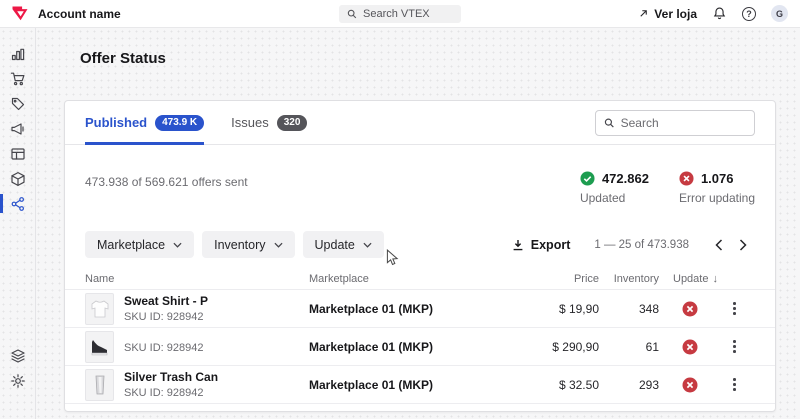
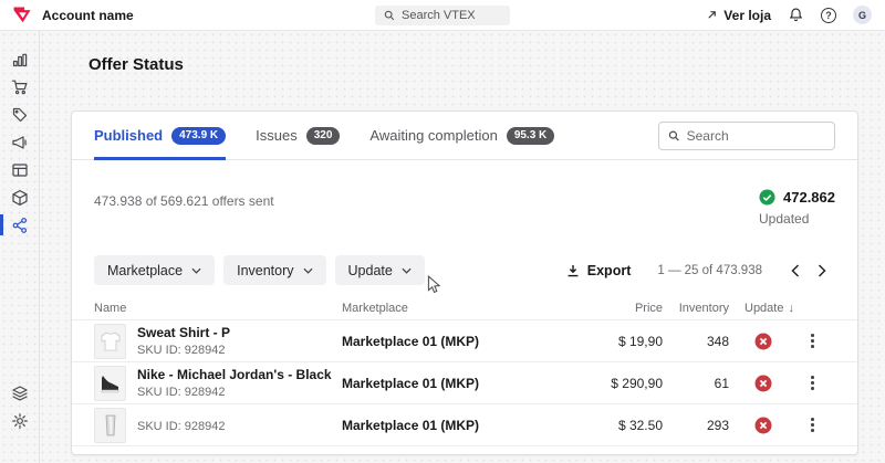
  Account name
  Search VTEX
  Ver loja
  ?
  G
  Offer Status
  Published
  473.9 K
  Issues
  320
+ Awaiting completion
+ 95.3 K
  Search
  473.938 of 569.621 offers sent
  472.862
  Updated
- 1.076
- Error updating
  Marketplace
  Inventory
  Update
  Export
  1 — 25 of 473.938
  Name
  Marketplace
  Price
  Inventory
  Update
  ↓
  Sweat Shirt - P
  SKU ID: 928942
  Marketplace 01 (MKP)
  $ 19,90
  348
+ Nike - Michael Jordan's - Black
  SKU ID: 928942
  Marketplace 01 (MKP)
  $ 290,90
  61
- Silver Trash Can
  SKU ID: 928942
  Marketplace 01 (MKP)
  $ 32.50
  293
